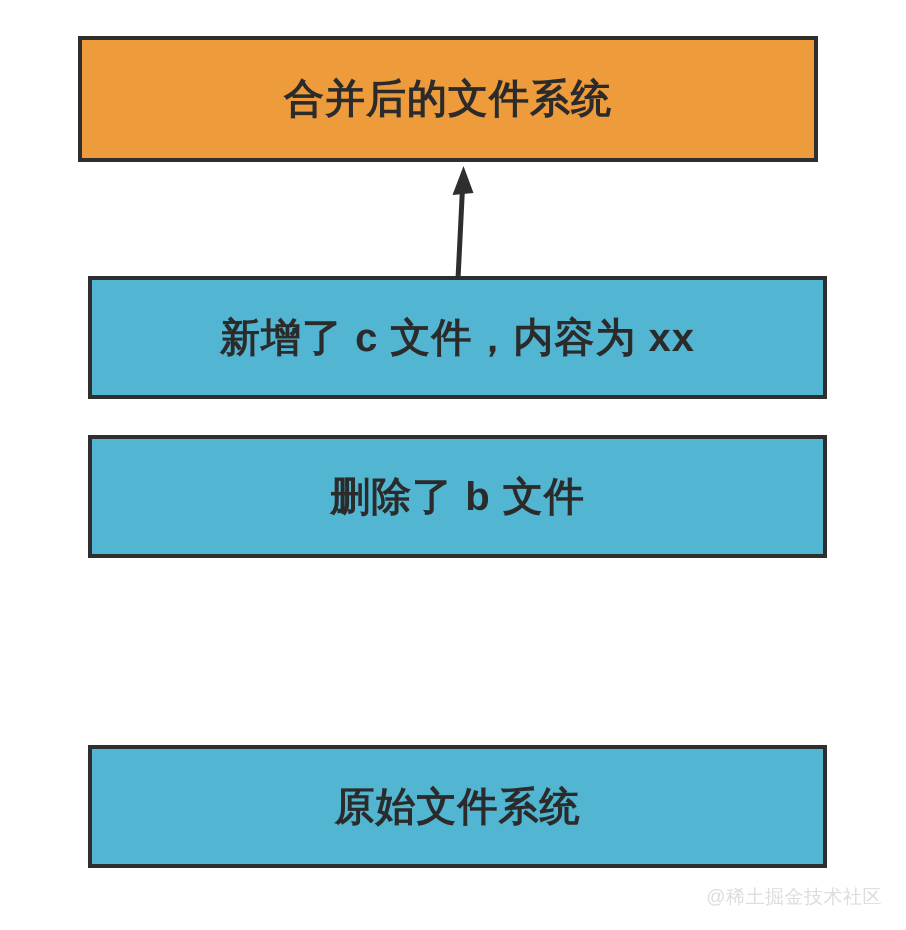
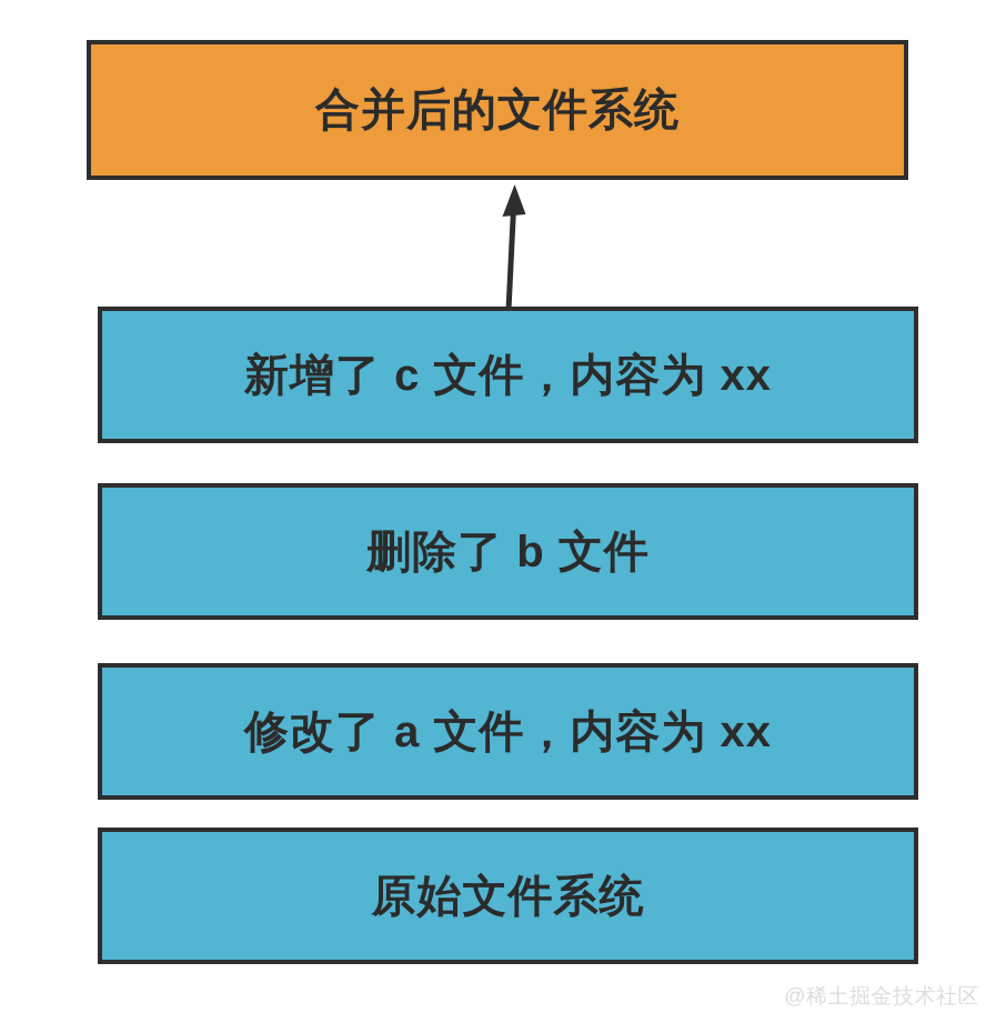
  合并后的文件系统
  新增了 c 文件，内容为 xx
  删除了 b 文件
+ 修改了 a 文件，内容为 xx
  原始文件系统
  @稀土掘金技术社区
